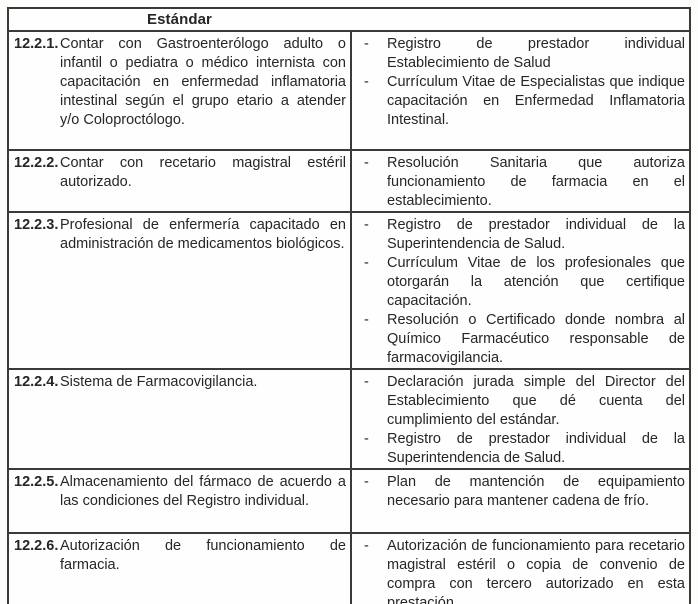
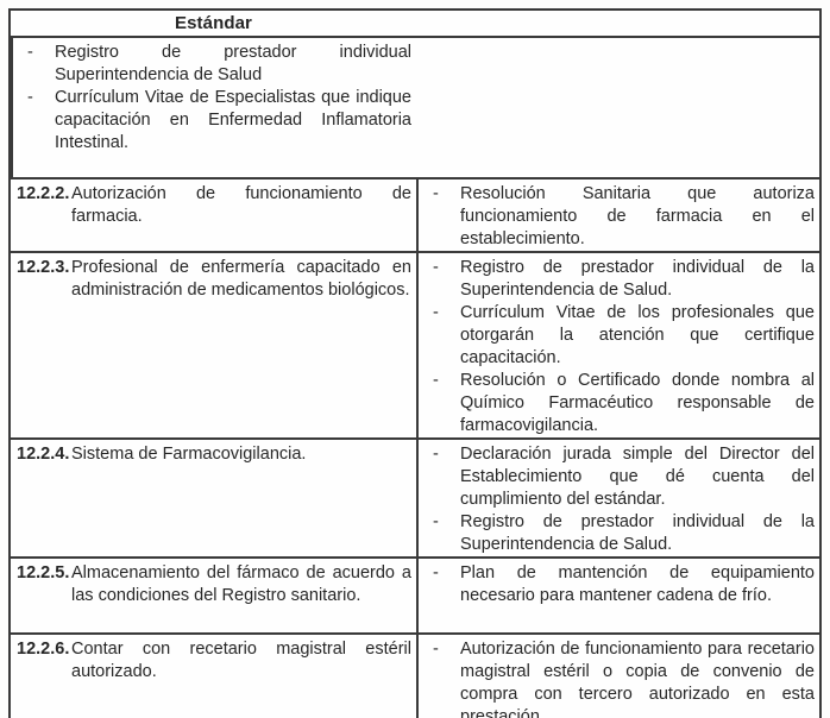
  Estándar
- 12.2.1.
- Contar con Gastroenterólogo adulto o infantil o pediatra o médico internista con capacitación en enfermedad inflamatoria intestinal según el grupo etario a atender y/o Coloproctólogo.
  -
- Registro de prestador individual Establecimiento de Salud
+ Registro de prestador individual Superintendencia de Salud
  -
  Currículum Vitae de Especialistas que indique capacitación en Enfermedad Inflamatoria Intestinal.
  12.2.2.
- Contar con recetario magistral estéril autorizado.
+ Autorización de funcionamiento de farmacia.
  -
  Resolución Sanitaria que autoriza funcionamiento de farmacia en el establecimiento.
  12.2.3.
  Profesional de enfermería capacitado en administración de medicamentos biológicos.
  -
  Registro de prestador individual de la Superintendencia de Salud.
  -
  Currículum Vitae de los profesionales que otorgarán la atención que certifique capacitación.
  -
  Resolución o Certificado donde nombra al Químico Farmacéutico responsable de farmacovigilancia.
  12.2.4.
  Sistema de Farmacovigilancia.
  -
  Declaración jurada simple del Director del Establecimiento que dé cuenta del cumplimiento del estándar.
  -
  Registro de prestador individual de la Superintendencia de Salud.
  12.2.5.
- Almacenamiento del fármaco de acuerdo a las condiciones del Registro individual.
+ Almacenamiento del fármaco de acuerdo a las condiciones del Registro sanitario.
  -
  Plan de mantención de equipamiento necesario para mantener cadena de frío.
  12.2.6.
- Autorización de funcionamiento de farmacia.
+ Contar con recetario magistral estéril autorizado.
  -
  Autorización de funcionamiento para recetario magistral estéril o copia de convenio de compra con tercero autorizado en esta prestación.
